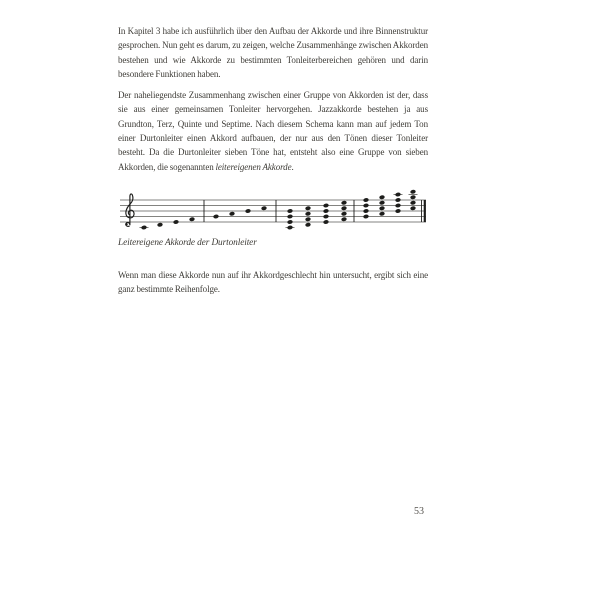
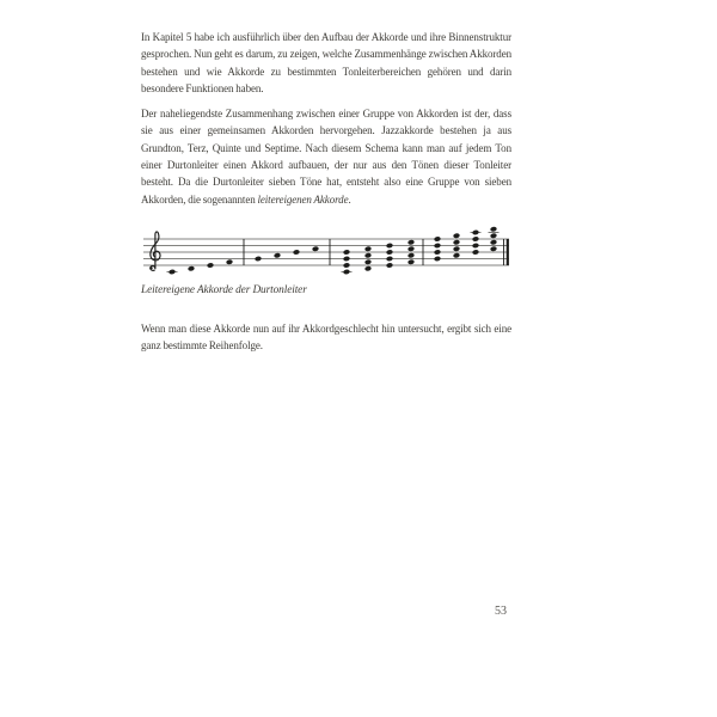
- In Kapitel 3 habe ich ausführlich über den Aufbau der Akkorde und ihre Binnenstruktur gesprochen. Nun geht es darum, zu zeigen, welche Zusammenhänge zwischen Akkorden bestehen und wie Akkorde zu bestimmten Tonleiterbereichen gehören und darin besondere Funktionen haben.
+ In Kapitel 5 habe ich ausführlich über den Aufbau der Akkorde und ihre Binnenstruktur gesprochen. Nun geht es darum, zu zeigen, welche Zusammenhänge zwischen Akkorden bestehen und wie Akkorde zu bestimmten Tonleiterbereichen gehören und darin besondere Funktionen haben.
- Der naheliegendste Zusammenhang zwischen einer Gruppe von Akkorden ist der, dass sie aus einer gemeinsamen Tonleiter hervorgehen. Jazzakkorde bestehen ja aus Grundton, Terz, Quinte und Septime. Nach diesem Schema kann man auf jedem Ton einer Durtonleiter einen Akkord aufbauen, der nur aus den Tönen dieser Tonleiter besteht. Da die Durtonleiter sieben Töne hat, entsteht also eine Gruppe von sieben Akkorden, die sogenannten leitereigenen Akkorde.
+ Der naheliegendste Zusammenhang zwischen einer Gruppe von Akkorden ist der, dass sie aus einer gemeinsamen Akkorden hervorgehen. Jazzakkorde bestehen ja aus Grundton, Terz, Quinte und Septime. Nach diesem Schema kann man auf jedem Ton einer Durtonleiter einen Akkord aufbauen, der nur aus den Tönen dieser Tonleiter besteht. Da die Durtonleiter sieben Töne hat, entsteht also eine Gruppe von sieben Akkorden, die sogenannten leitereigenen Akkorde.
  Leitereigene Akkorde der Durtonleiter
  Wenn man diese Akkorde nun auf ihr Akkordgeschlecht hin untersucht, ergibt sich eine ganz bestimmte Reihenfolge.
  53
